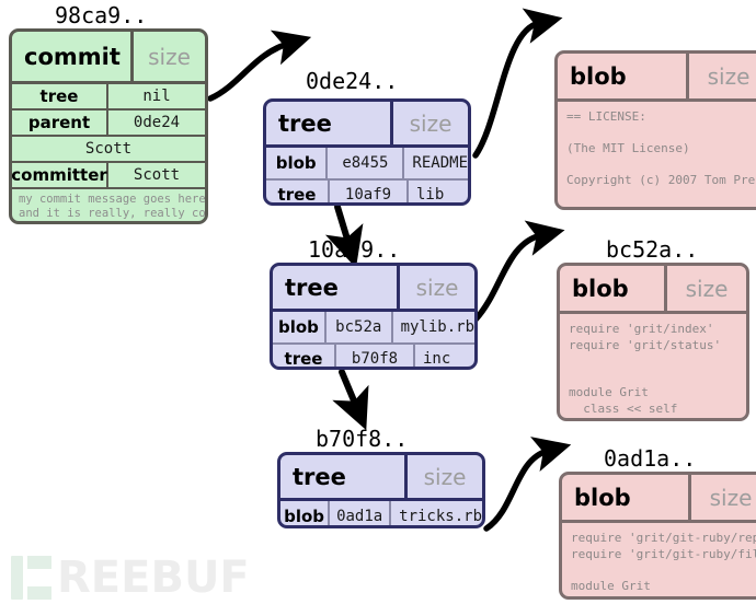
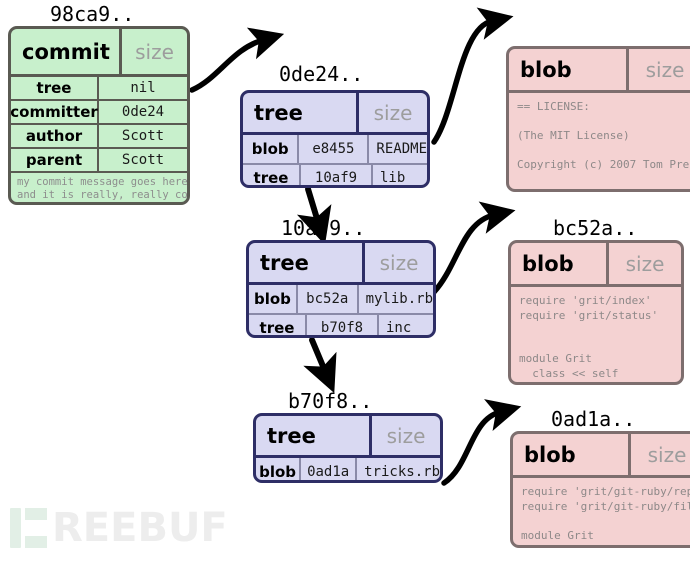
  98ca9..
  commit
  size
  tree
  nil
- parent
+ committer
  0de24
+ author
  Scott
- committer
+ parent
  Scott
  my commit message goes here
  and it is really, really co
  0de24..
  tree
  size
  blob
  e8455
  README
  tree
  10af9
  lib
  10af9..
  tree
  size
  blob
  bc52a
  mylib.rb
  tree
  b70f8
  inc
  b70f8..
  tree
  size
  blob
  0ad1a
  tricks.rb
  blob
  size
  == LICENSE:
  (The MIT License)
  Copyright (c) 2007 Tom Pre
  bc52a..
  blob
  size
  require 'grit/index'
  require 'grit/status'
  module Grit
  class << self
  0ad1a..
  blob
  size
  require 'grit/git-ruby/re
  require 'grit/git-ruby/fi
  module Grit
